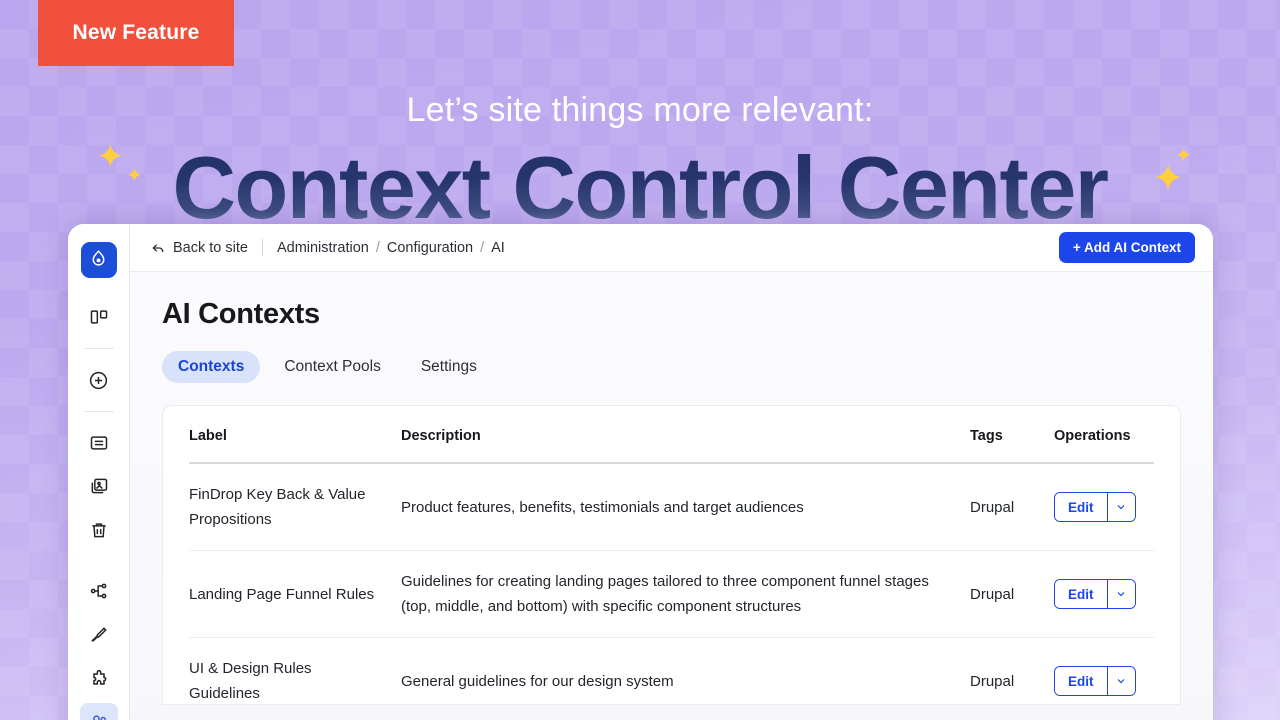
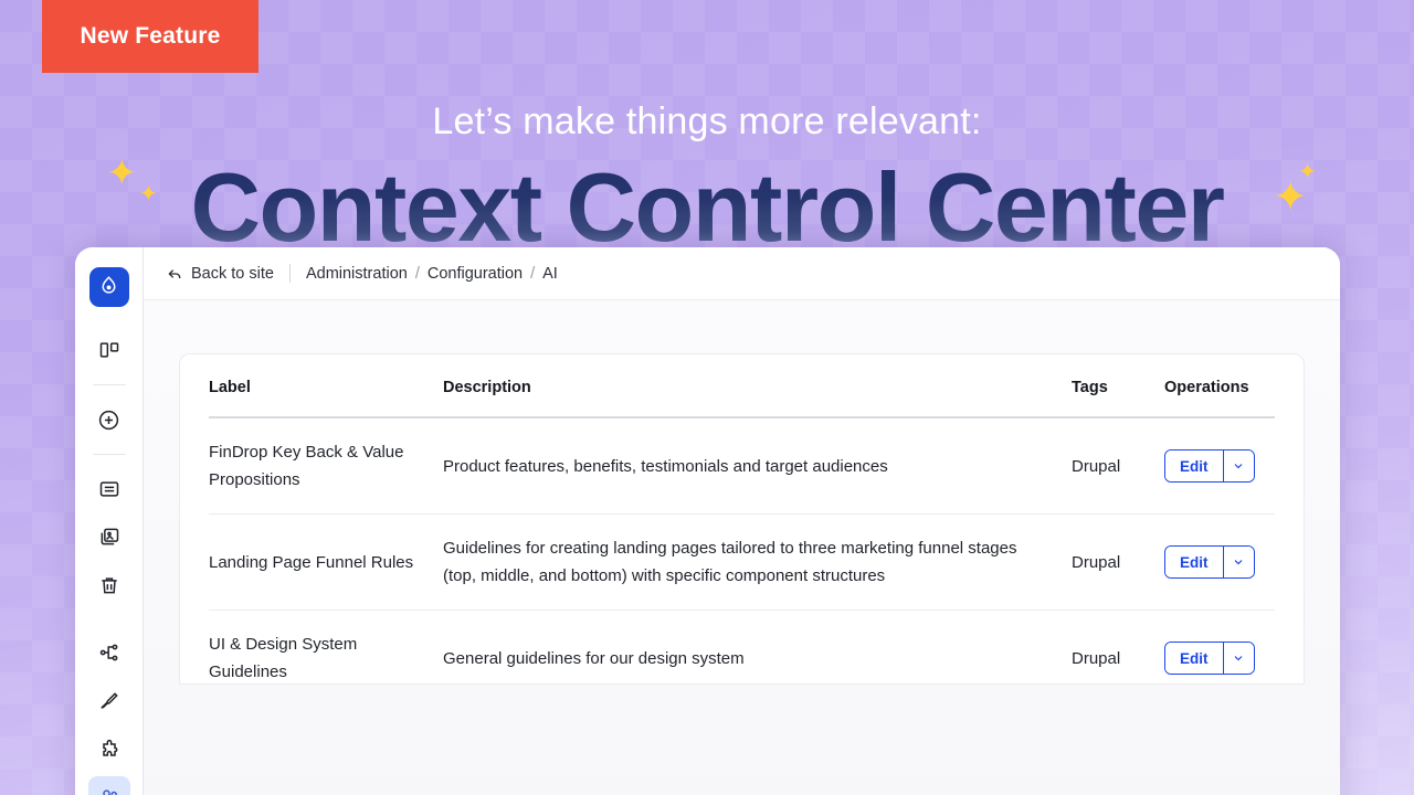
  New Feature
- Let’s site things more relevant:
+ Let’s make things more relevant:
  ✦
  ✦
  Context Control Center
  ✦
  ✦
  Back to site
  Administration
  /
  Configuration
  /
  AI
- + Add AI Context
- AI Contexts
- Contexts
- Context Pools
- Settings
  Label	Description	Tags	Operations
  FinDrop Key Back & Value Propositions	Product features, benefits, testimonials and target audiences	Drupal	Edit
- Landing Page Funnel Rules	Guidelines for creating landing pages tailored to three component funnel stages (top, middle, and bottom) with specific component structures	Drupal	Edit
+ Landing Page Funnel Rules	Guidelines for creating landing pages tailored to three marketing funnel stages (top, middle, and bottom) with specific component structures	Drupal	Edit
- UI & Design Rules Guidelines	General guidelines for our design system	Drupal	Edit
+ UI & Design System Guidelines	General guidelines for our design system	Drupal	Edit
